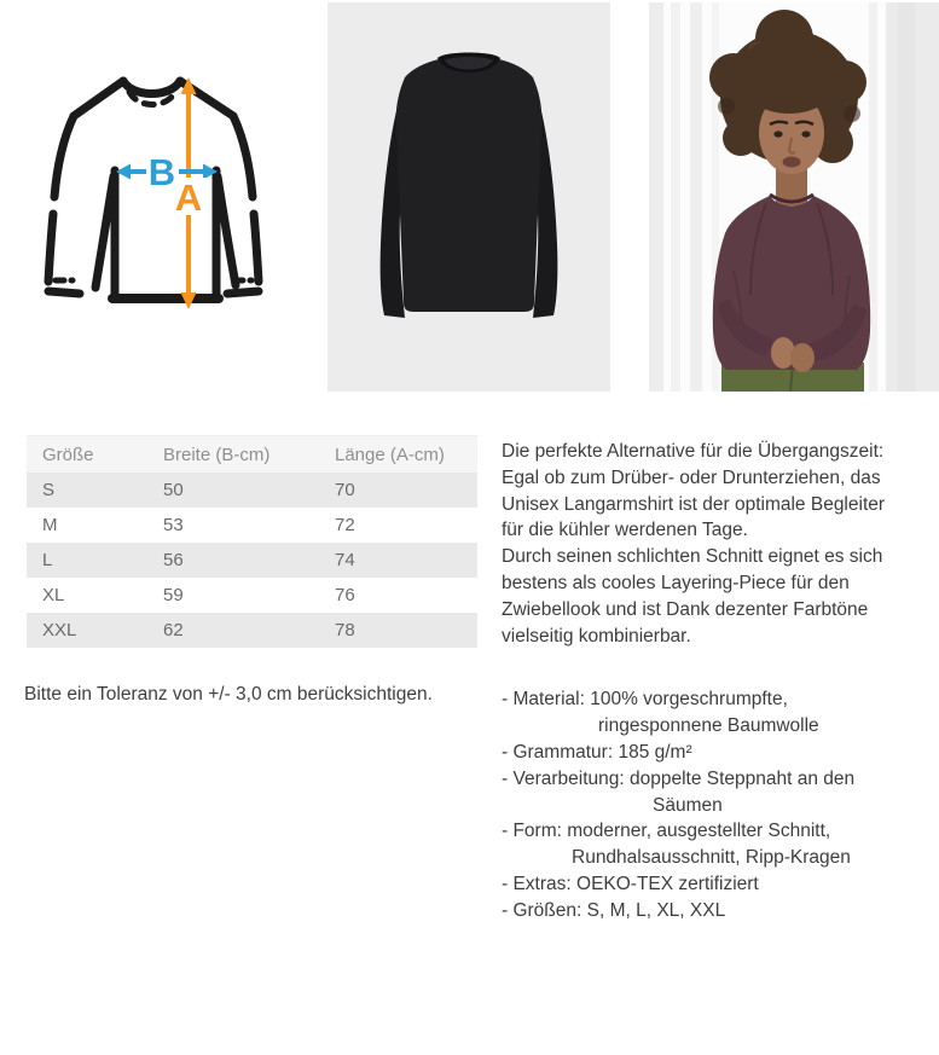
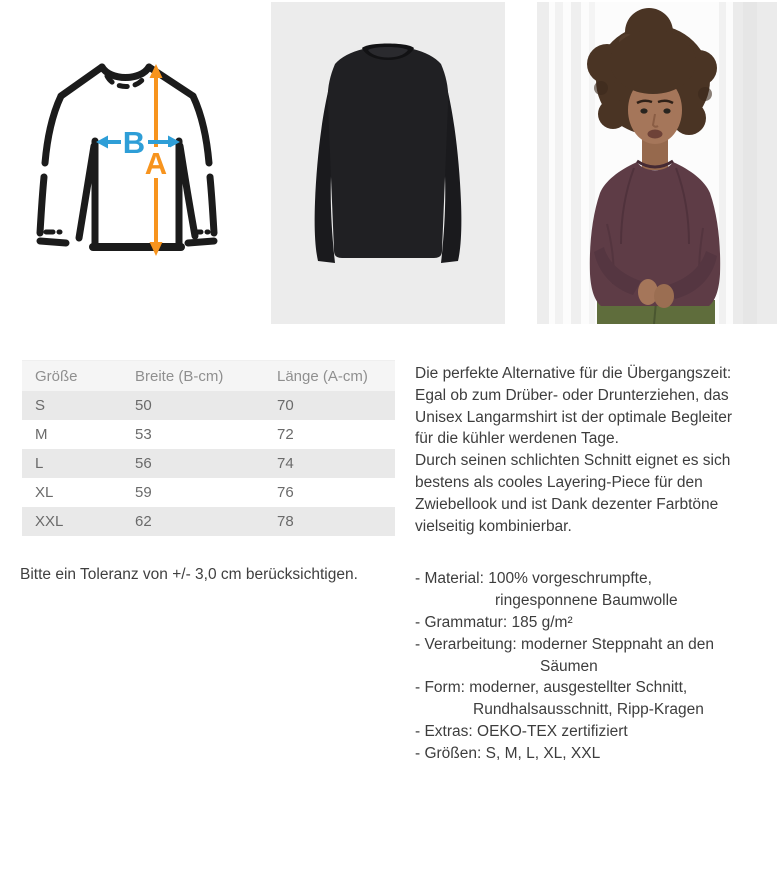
  B
  A
  Größe	Breite (B-cm)	Länge (A-cm)
  S	50	70
  M	53	72
  L	56	74
  XL	59	76
  XXL	62	78
  Bitte ein Toleranz von +/- 3,0 cm berücksichtigen.
  Die perfekte Alternative für die Übergangszeit:
  Egal ob zum Drüber- oder Drunterziehen, das
  Unisex Langarmshirt ist der optimale Begleiter
  für die kühler werdenen Tage.
  Durch seinen schlichten Schnitt eignet es sich
  bestens als cooles Layering-Piece für den
  Zwiebellook und ist Dank dezenter Farbtöne
  vielseitig kombinierbar.
  - Material: 100% vorgeschrumpfte,
  ringesponnene Baumwolle
  - Grammatur: 185 g/m²
- - Verarbeitung: doppelte Steppnaht an den
+ - Verarbeitung: moderner Steppnaht an den
  Säumen
  - Form: moderner, ausgestellter Schnitt,
  Rundhalsausschnitt, Ripp-Kragen
  - Extras: OEKO-TEX zertifiziert
  - Größen: S, M, L, XL, XXL
